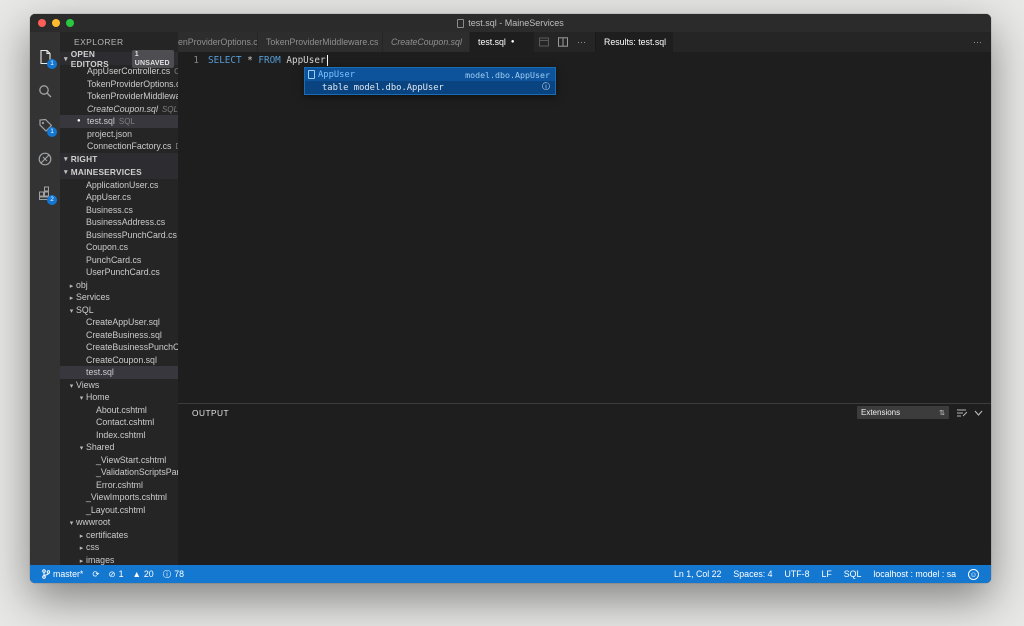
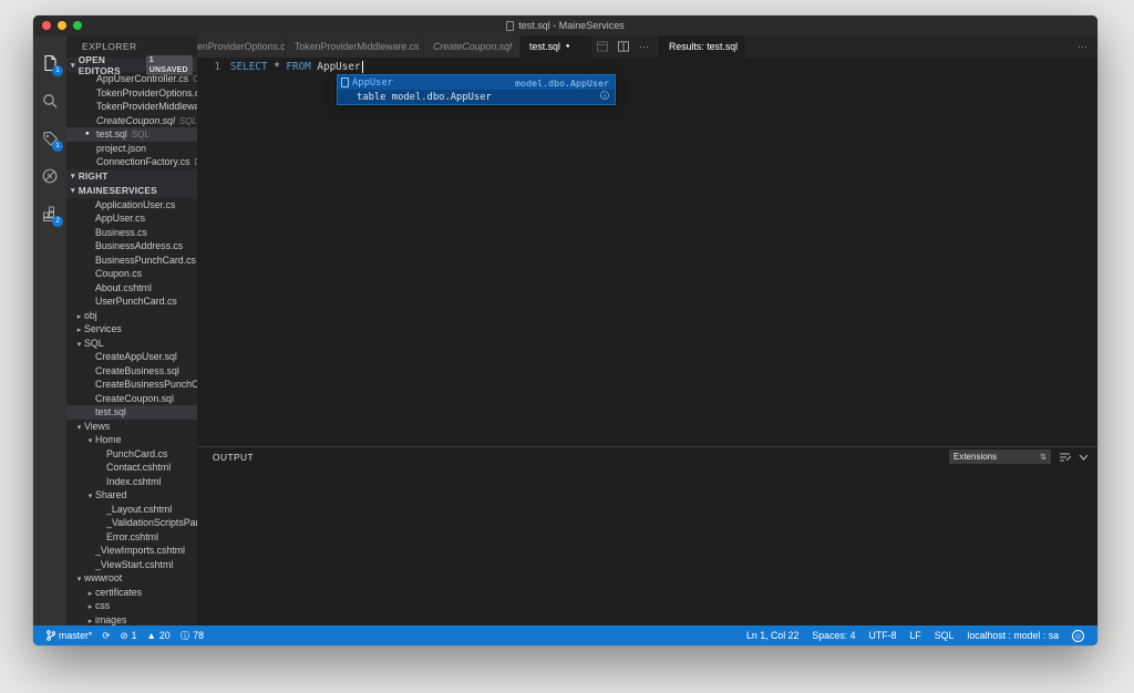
  test.sql - MaineServices
  EXPLORER
  OPEN EDITORS
  AppUserController.cs
  TokenProviderOptions.
  TokenProviderMiddlew
  CreateCoupon.sql SQL
  test.sql SQL
  project.json
  ConnectionFactory.cs
  RIGHT
  MAINESERVICES
  ApplicationUser.cs
  AppUser.cs
  Business.cs
  BusinessAddress.cs
  BusinessPunchCard.cs
  Coupon.cs
- PunchCard.cs
+ About.cshtml
  UserPunchCard.cs
  obj
  Services
  SQL
  CreateAppUser.sql
  CreateBusiness.sql
  CreateBusinessPunchC
  CreateCoupon.sql
  test.sql
  Views
  Home
- About.cshtml
+ PunchCard.cs
  Contact.cshtml
  Index.cshtml
  Shared
- _ViewStart.cshtml
+ _Layout.cshtml
  _ValidationScriptsPar
  Error.cshtml
  _ViewImports.cshtml
- _Layout.cshtml
+ _ViewStart.cshtml
  wwwroot
  certificates
  css
  images
  enProviderOptions.c
  TokenProviderMiddleware.cs
  CreateCoupon.sql
  test.sql
  ⋯
  Results: test.sql
  ⋯
  1
  SELECT * FROM AppUser
  AppUser
  model.dbo.AppUser
  table model.dbo.AppUser
  ⓘ
  OUTPUT
  Extensions
  master*
  ⟳
  ⊘
  1
  ▲
  20
  ⓘ
  78
  Ln 1, Col 22
  Spaces: 4
  UTF-8
  LF
  SQL
  localhost : model : sa
  ☺
